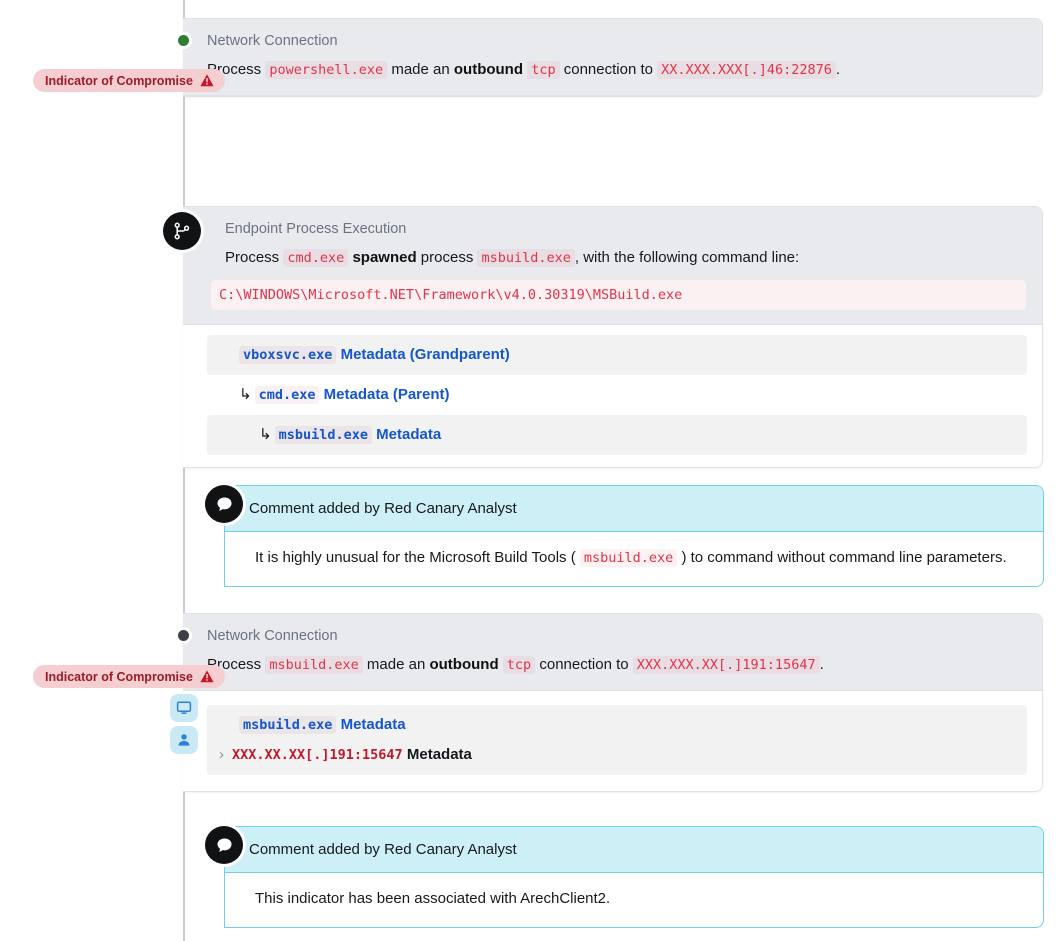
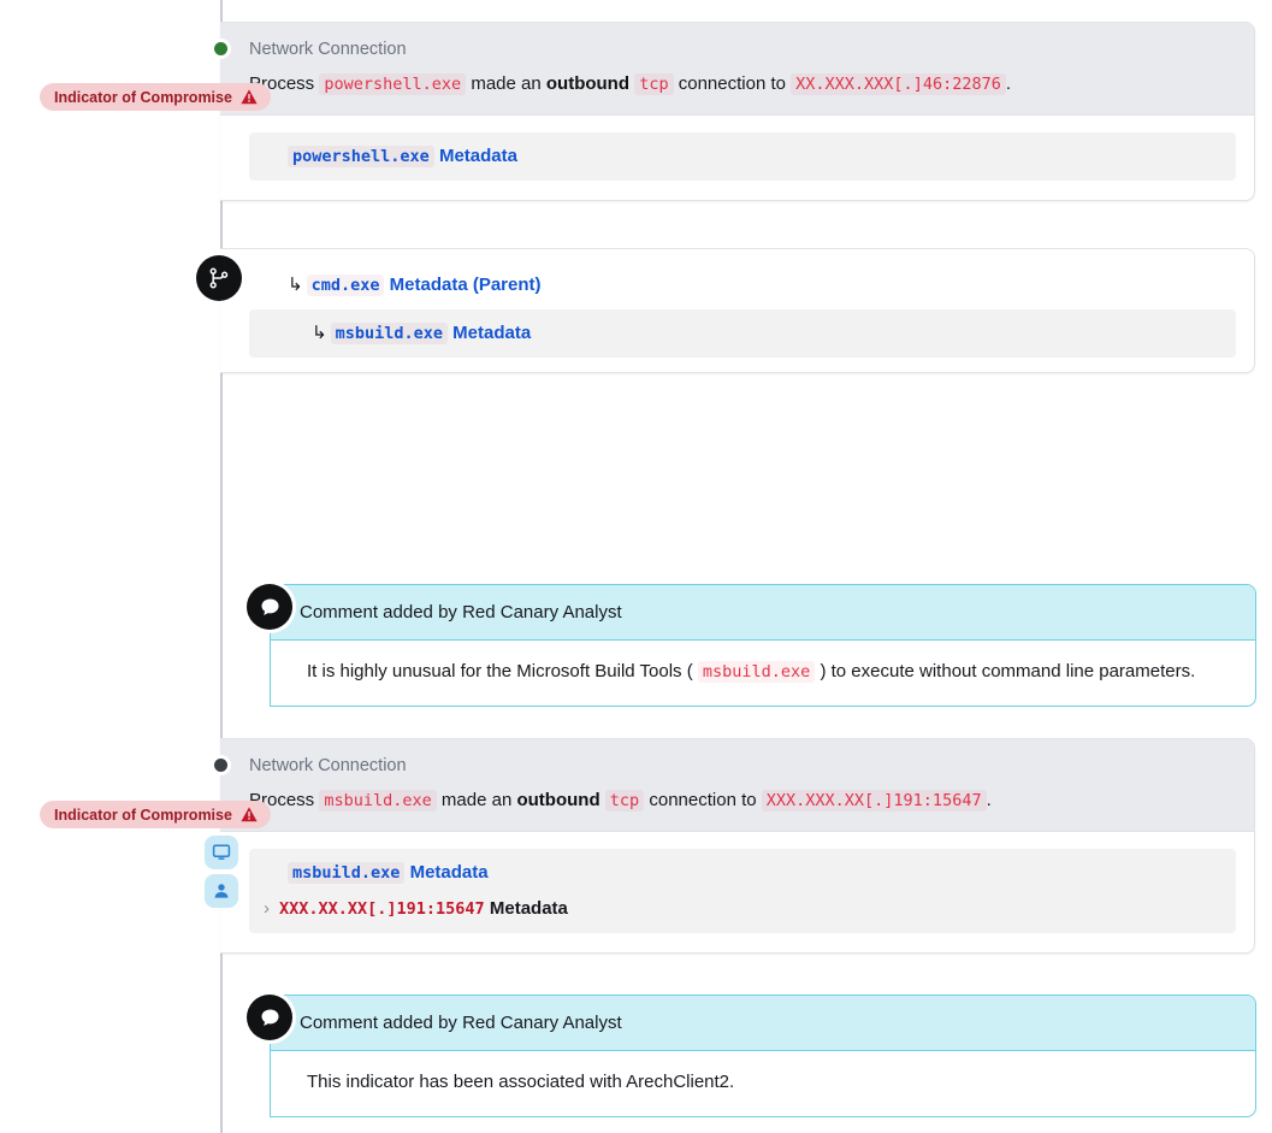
  Network Connection
  rocess powershell.exe made an outbound tcp connection to XX.XXX.XXX[.]46:22876 .
+ powershell.exe Metadata
  Indicator of Compromise
- Endpoint Process Execution
- Process cmd.exe spawned process msbuild.exe , with the following command line:
- C:\WINDOWS\Microsoft.NET\Framework\v4.0.30319\MSBuild.exe
- vboxsvc.exe Metadata (Grandparent)
  ↳ cmd.exe Metadata (Parent)
  ↳ msbuild.exe Metadata
  Comment added by Red Canary Analyst
- It is highly unusual for the Microsoft Build Tools ( msbuild.exe ) to command without command line parameters.
+ It is highly unusual for the Microsoft Build Tools ( msbuild.exe ) to execute without command line parameters.
  Network Connection
  rocess msbuild.exe made an outbound tcp connection to XXX.XXX.XX[.]191:15647 .
  msbuild.exe Metadata
  › XXX.XX.XX[.]191:15647 Metadata
  Indicator of Compromise
  Comment added by Red Canary Analyst
  This indicator has been associated with ArechClient2.
